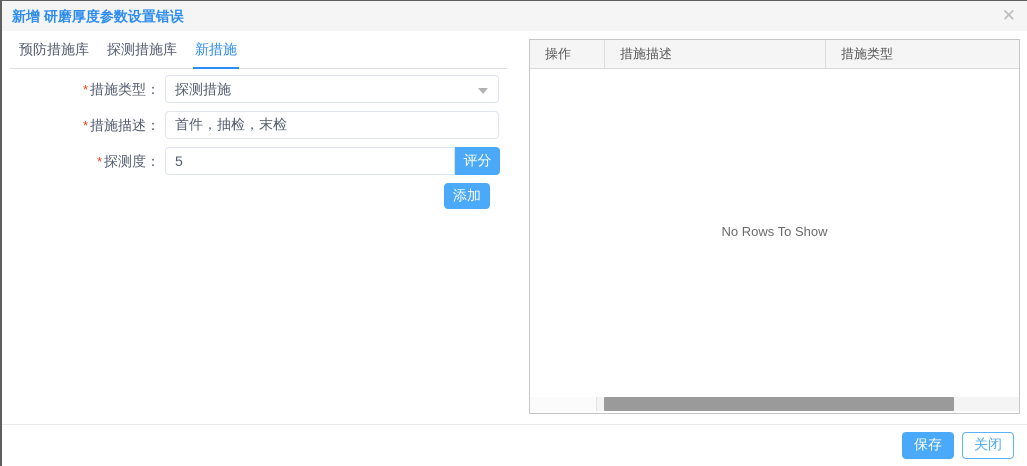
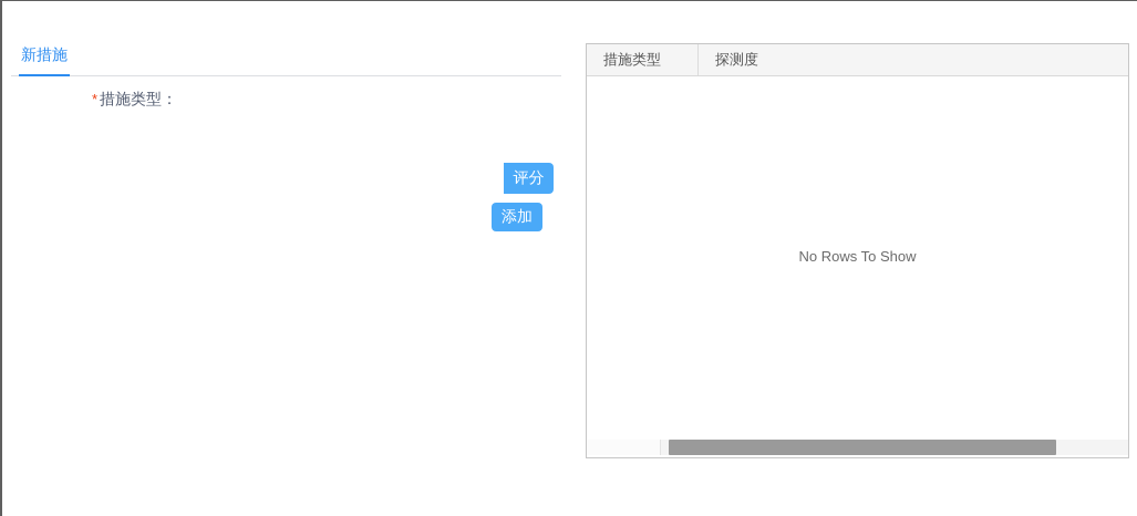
- 新增 研磨厚度参数设置错误
- ✕
- 预防措施库
- 探测措施库
  新措施
  * 措施类型：
- 探测措施
- * 措施描述：
- 首件，抽检，末检
- * 探测度：
- 5
  评分
  添加
- 操作
- 措施描述
  措施类型
+ 探测度
  No Rows To Show
- 保存
- 关闭
